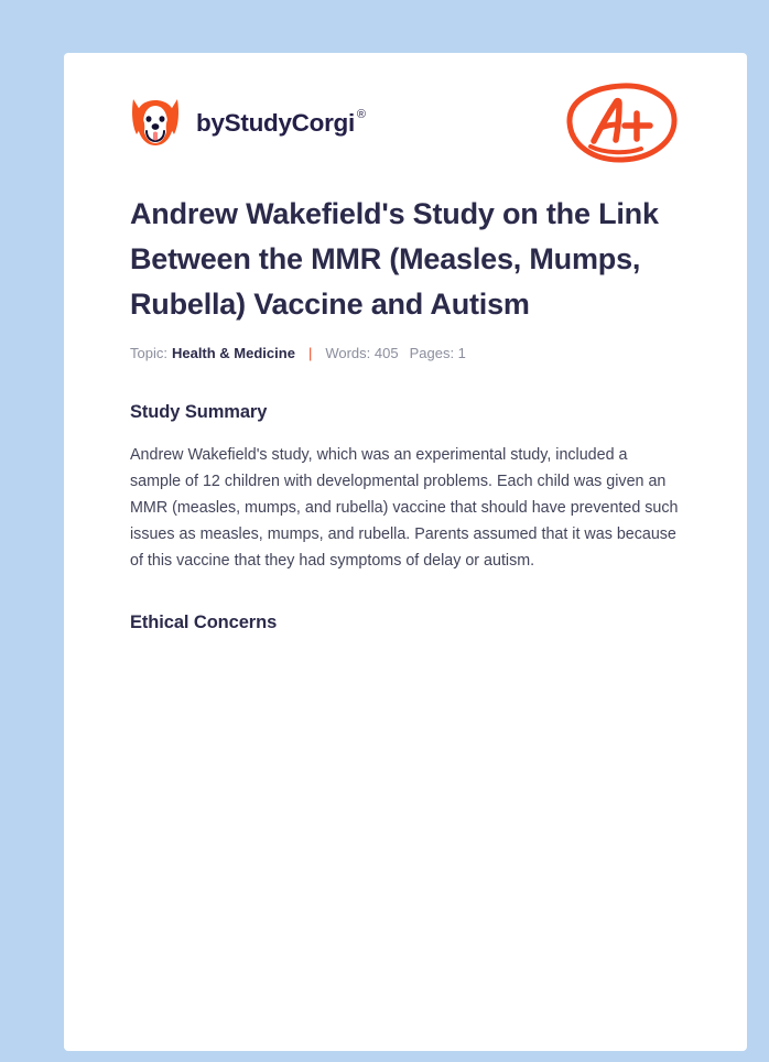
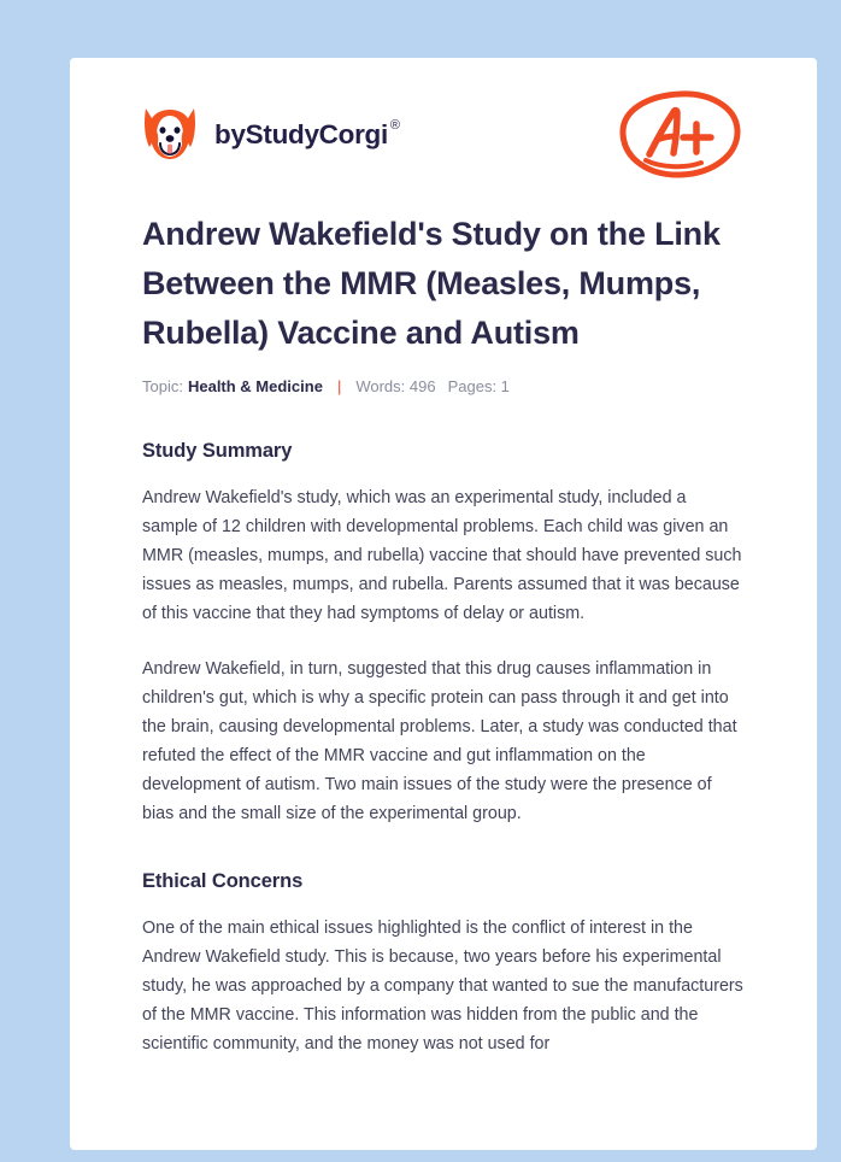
  by
  StudyCorgi
  ®
  Andrew Wakefield's Study on the Link Between the MMR (Measles, Mumps, Rubella) Vaccine and Autism
  Topic:
  Health & Medicine
  |
- Words: 405
+ Words: 496
  Pages: 1
  Study Summary
  Andrew Wakefield's study, which was an experimental study, included a sample of 12 children with developmental problems. Each child was given an MMR (measles, mumps, and rubella) vaccine that should have prevented such issues as measles, mumps, and rubella. Parents assumed that it was because of this vaccine that they had symptoms of delay or autism.
+ Andrew Wakefield, in turn, suggested that this drug causes inflammation in children's gut, which is why a specific protein can pass through it and get into the brain, causing developmental problems. Later, a study was conducted that refuted the effect of the MMR vaccine and gut inflammation on the development of autism. Two main issues of the study were the presence of bias and the small size of the experimental group.
  Ethical Concerns
+ One of the main ethical issues highlighted is the conflict of interest in the Andrew Wakefield study. This is because, two years before his experimental study, he was approached by a company that wanted to sue the manufacturers of the MMR vaccine. This information was hidden from the public and the scientific community, and the money was not used for
